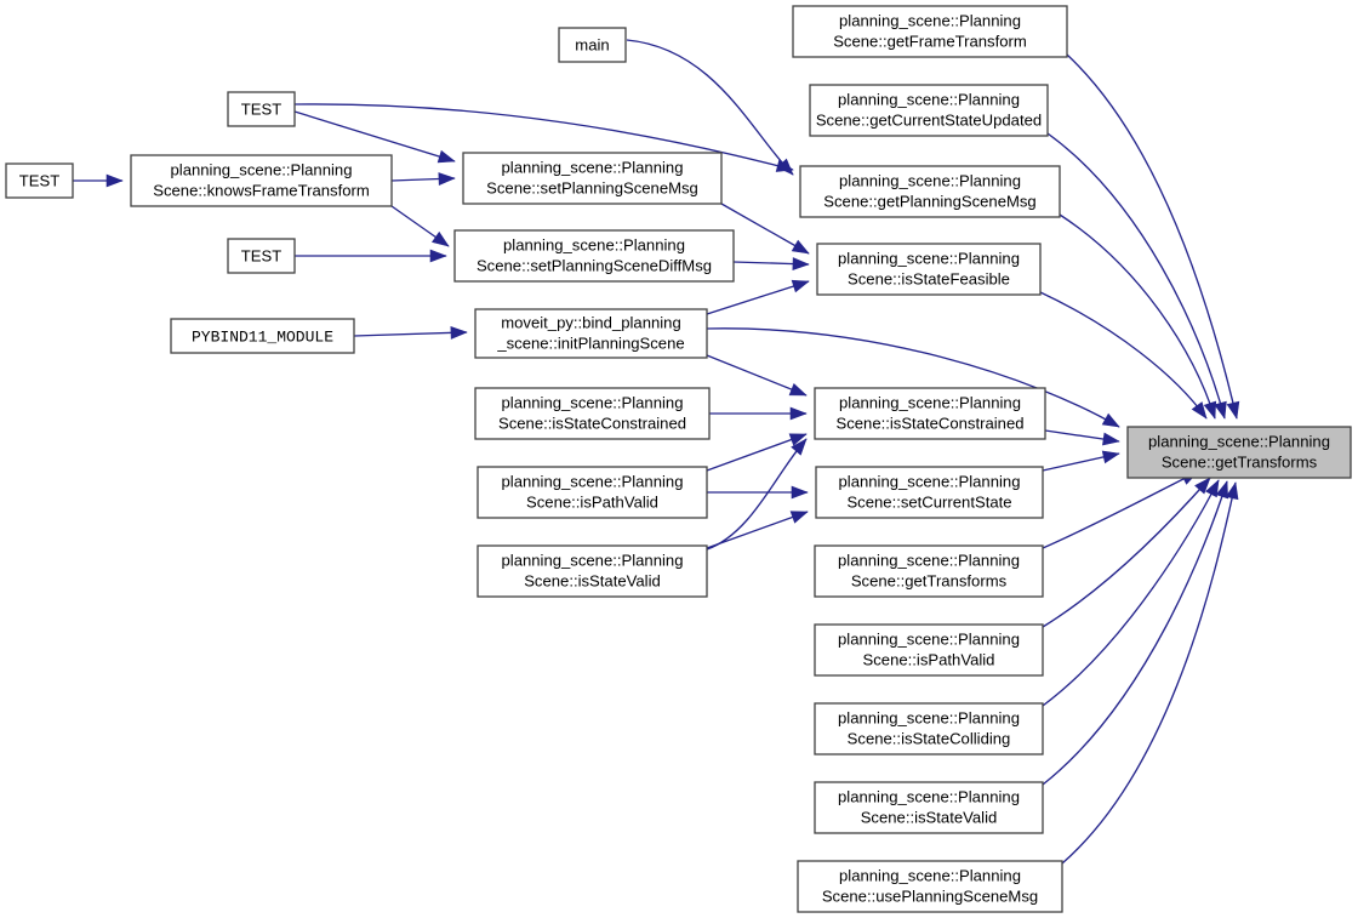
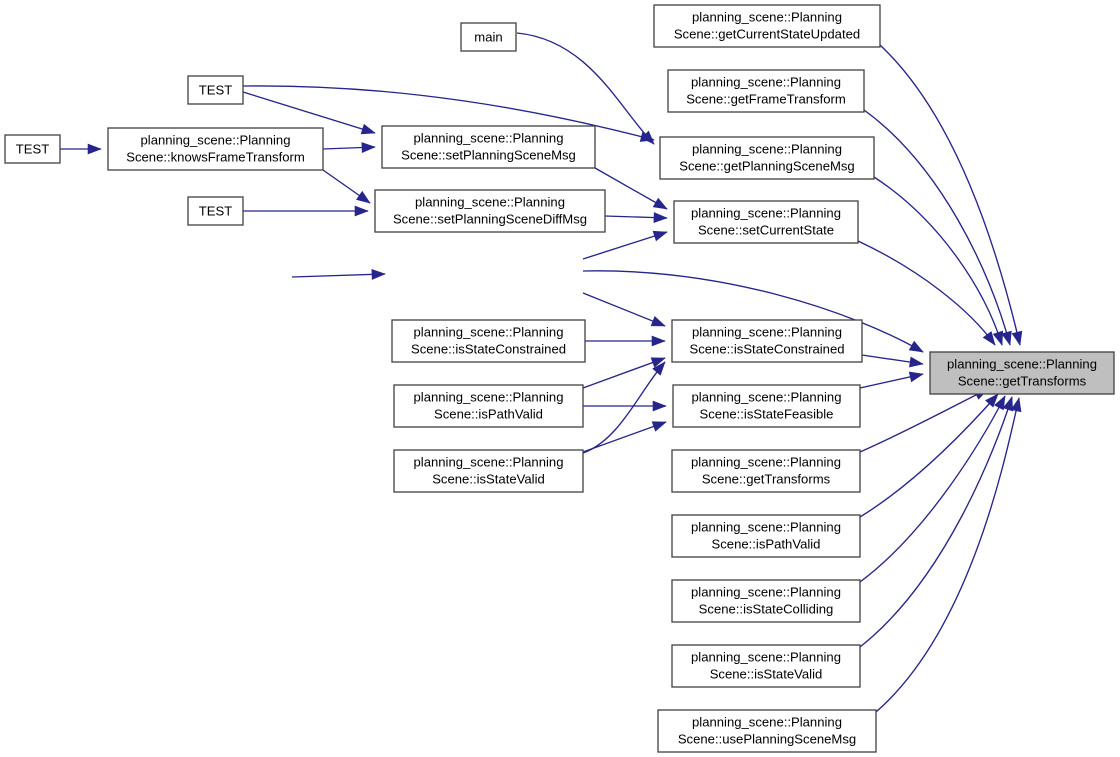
  TEST
  TEST
  TEST
  main
- PYBIND11_MODULE
  planning_scene::Planning
  Scene::knowsFrameTransform
  planning_scene::Planning
  Scene::setPlanningSceneMsg
  planning_scene::Planning
  Scene::setPlanningSceneDiffMsg
- moveit_py::bind_planning
- _scene::initPlanningScene
  planning_scene::Planning
  Scene::isStateConstrained
  planning_scene::Planning
  Scene::isPathValid
  planning_scene::Planning
  Scene::isStateValid
  planning_scene::Planning
- Scene::getFrameTransform
+ Scene::getCurrentStateUpdated
  planning_scene::Planning
- Scene::getCurrentStateUpdated
+ Scene::getFrameTransform
  planning_scene::Planning
  Scene::getPlanningSceneMsg
  planning_scene::Planning
- Scene::isStateFeasible
+ Scene::setCurrentState
  planning_scene::Planning
  Scene::isStateConstrained
  planning_scene::Planning
- Scene::setCurrentState
+ Scene::isStateFeasible
  planning_scene::Planning
  Scene::getTransforms
  planning_scene::Planning
  Scene::isPathValid
  planning_scene::Planning
  Scene::isStateColliding
  planning_scene::Planning
  Scene::isStateValid
  planning_scene::Planning
  Scene::usePlanningSceneMsg
  planning_scene::Planning
  Scene::getTransforms
